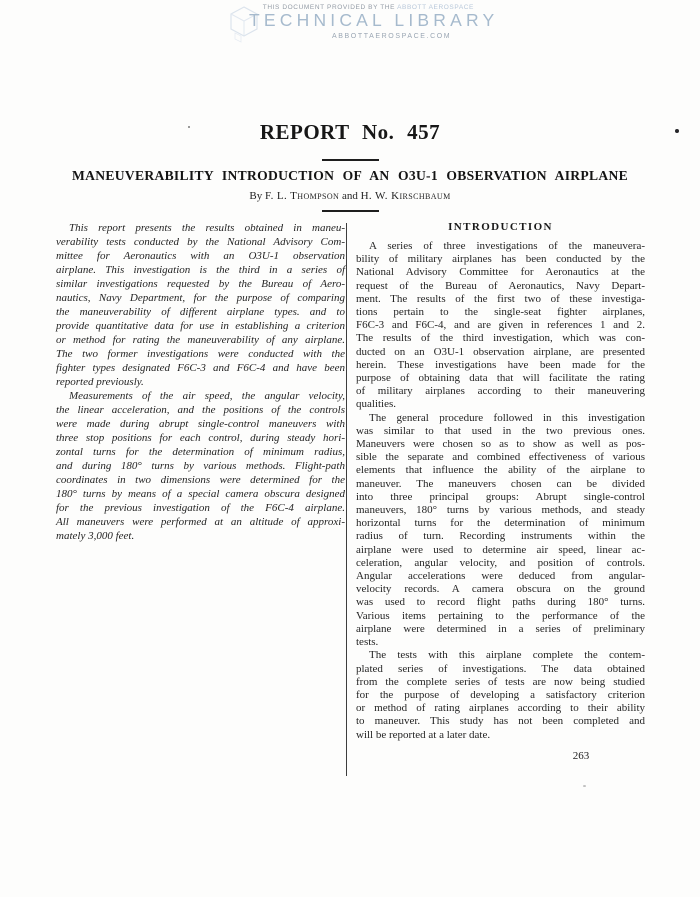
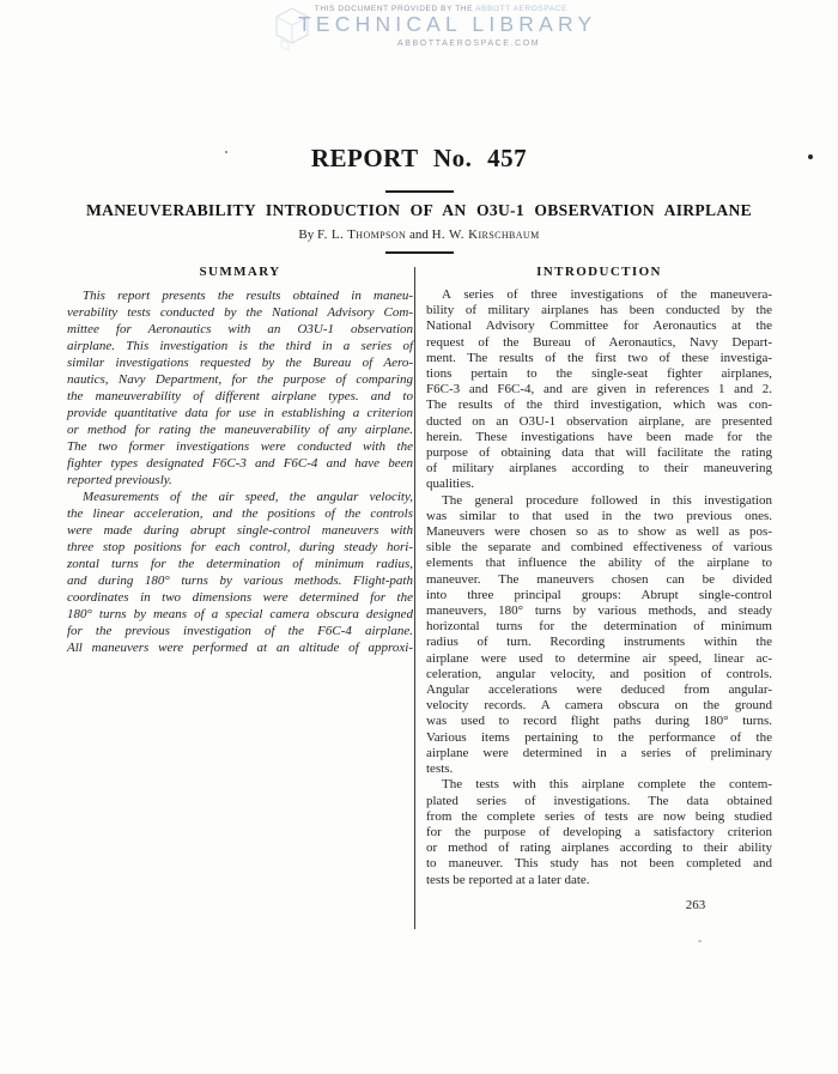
  TECHNICAL LIBRARY
  REPORT No. 457
  MANEUVERABILITY INTRODUCTION OF AN O3U-1 OBSERVATION AIRPLANE
  By F. L. Thompson and H. W. Kirschbaum
+ SUMMARY
  This report presents the results obtained in maneu-
  verability tests conducted by the National Advisory Com-
  mittee for Aeronautics with an O3U-1 observation
  airplane. This investigation is the third in a series of
  similar investigations requested by the Bureau of Aero-
  nautics, Navy Department, for the purpose of comparing
  the maneuverability of different airplane types. and to
  provide quantitative data for use in establishing a criterion
  or method for rating the maneuverability of any airplane.
  The two former investigations were conducted with the
  fighter types designated F6C-3 and F6C-4 and have been
  reported previously.
  Measurements of the air speed, the angular velocity,
  the linear acceleration, and the positions of the controls
  were made during abrupt single-control maneuvers with
  three stop positions for each control, during steady hori-
  zontal turns for the determination of minimum radius,
  and during 180° turns by various methods. Flight-path
  coordinates in two dimensions were determined for the
  180° turns by means of a special camera obscura designed
  for the previous investigation of the F6C-4 airplane.
  All maneuvers were performed at an altitude of approxi-
- mately 3,000 feet.
  INTRODUCTION
  A series of three investigations of the maneuvera-
  bility of military airplanes has been conducted by the
  National Advisory Committee for Aeronautics at the
  request of the Bureau of Aeronautics, Navy Depart-
  ment. The results of the first two of these investiga-
  tions pertain to the single-seat fighter airplanes,
  F6C-3 and F6C-4, and are given in references 1 and 2.
  The results of the third investigation, which was con-
  ducted on an O3U-1 observation airplane, are presented
  herein. These investigations have been made for the
  purpose of obtaining data that will facilitate the rating
  of military airplanes according to their maneuvering
  qualities.
  The general procedure followed in this investigation
  was similar to that used in the two previous ones.
  Maneuvers were chosen so as to show as well as pos-
  sible the separate and combined effectiveness of various
  elements that influence the ability of the airplane to
  maneuver. The maneuvers chosen can be divided
  into three principal groups: Abrupt single-control
  maneuvers, 180° turns by various methods, and steady
  horizontal turns for the determination of minimum
  radius of turn. Recording instruments within the
  airplane were used to determine air speed, linear ac-
  celeration, angular velocity, and position of controls.
  Angular accelerations were deduced from angular-
  velocity records. A camera obscura on the ground
  was used to record flight paths during 180° turns.
  Various items pertaining to the performance of the
  airplane were determined in a series of preliminary
  tests.
  The tests with this airplane complete the contem-
  plated series of investigations. The data obtained
  from the complete series of tests are now being studied
  for the purpose of developing a satisfactory criterion
  or method of rating airplanes according to their ability
  to maneuver. This study has not been completed and
- will be reported at a later date.
+ tests be reported at a later date.
  263
